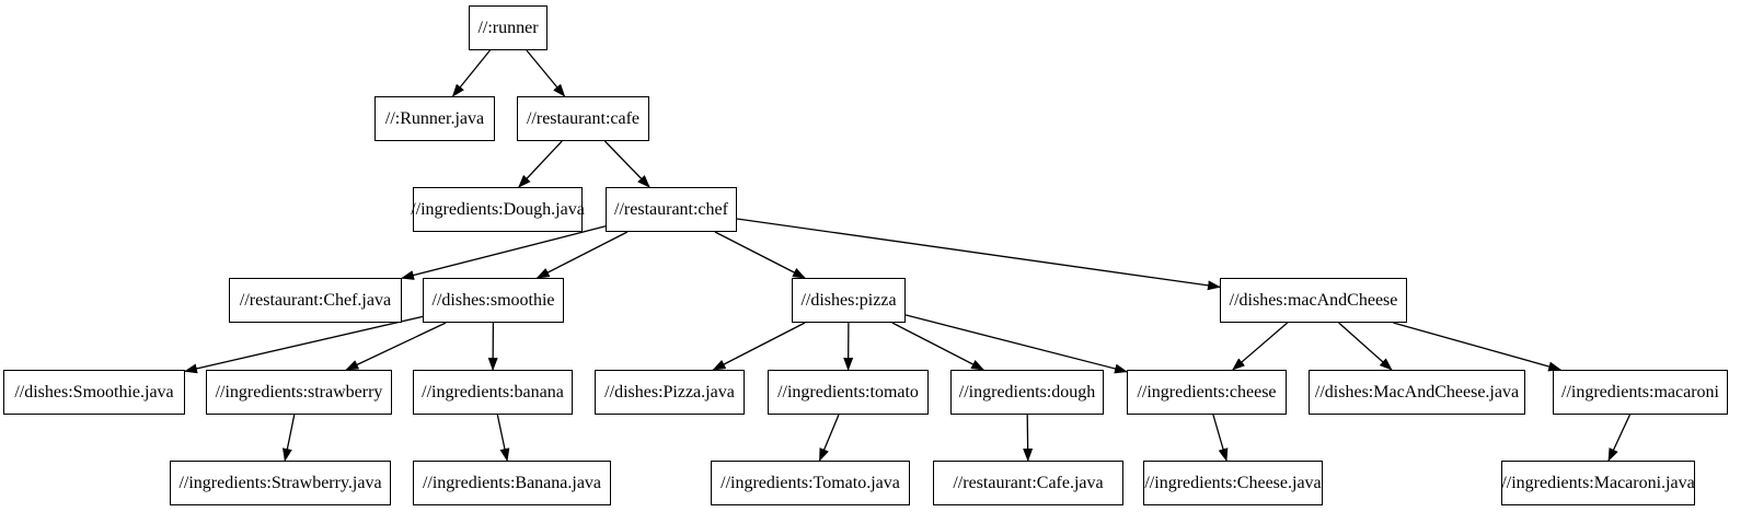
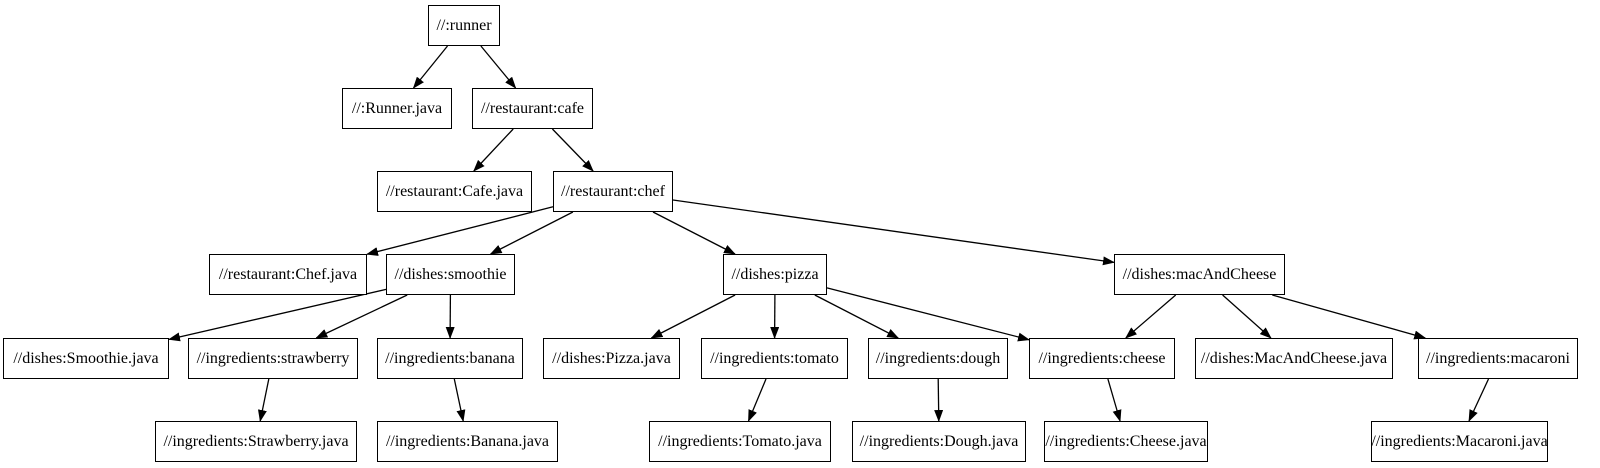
  //:runner
  //:Runner.java
  //restaurant:cafe
- //ingredients:Dough.java
+ //restaurant:Cafe.java
  //restaurant:chef
  //restaurant:Chef.java
  //dishes:smoothie
  //dishes:pizza
  //dishes:macAndCheese
  //dishes:Smoothie.java
  //ingredients:strawberry
  //ingredients:banana
  //dishes:Pizza.java
  //ingredients:tomato
  //ingredients:dough
  //ingredients:cheese
  //dishes:MacAndCheese.java
  //ingredients:macaroni
  //ingredients:Strawberry.java
  //ingredients:Banana.java
  //ingredients:Tomato.java
- //restaurant:Cafe.java
+ //ingredients:Dough.java
  //ingredients:Cheese.java
  //ingredients:Macaroni.java
